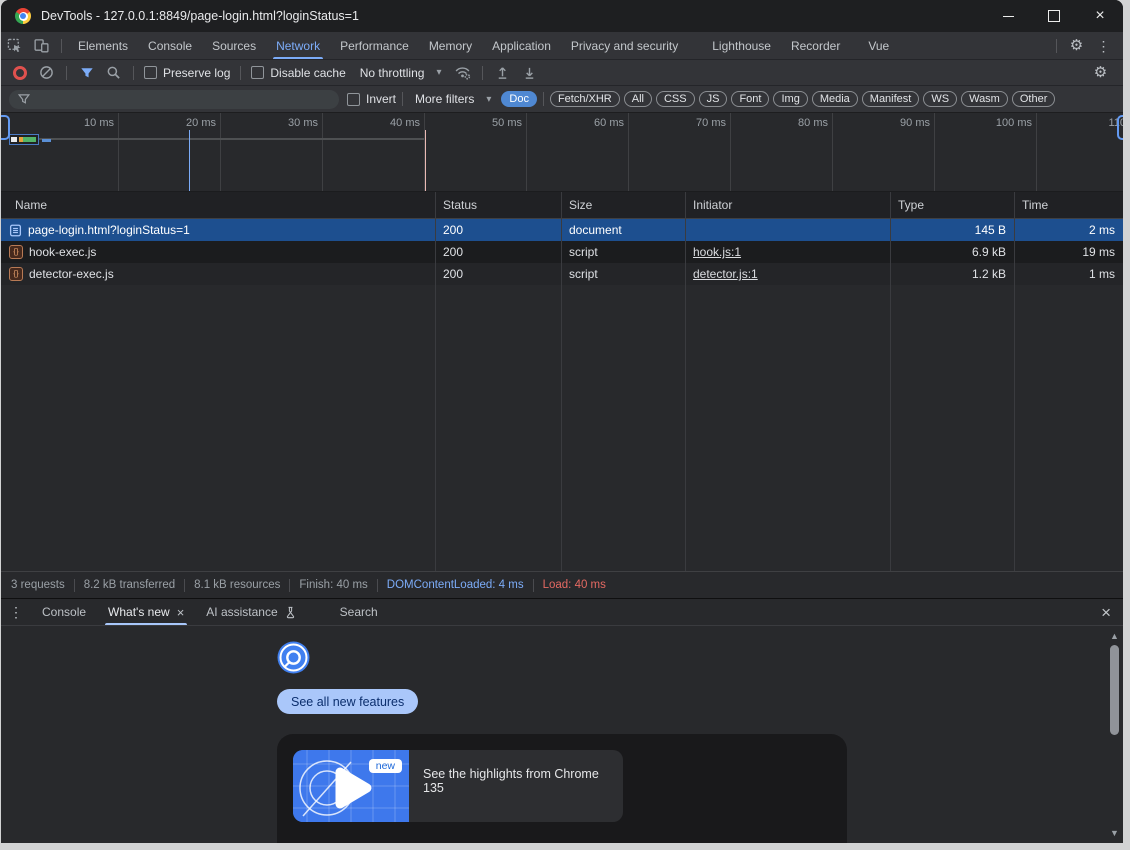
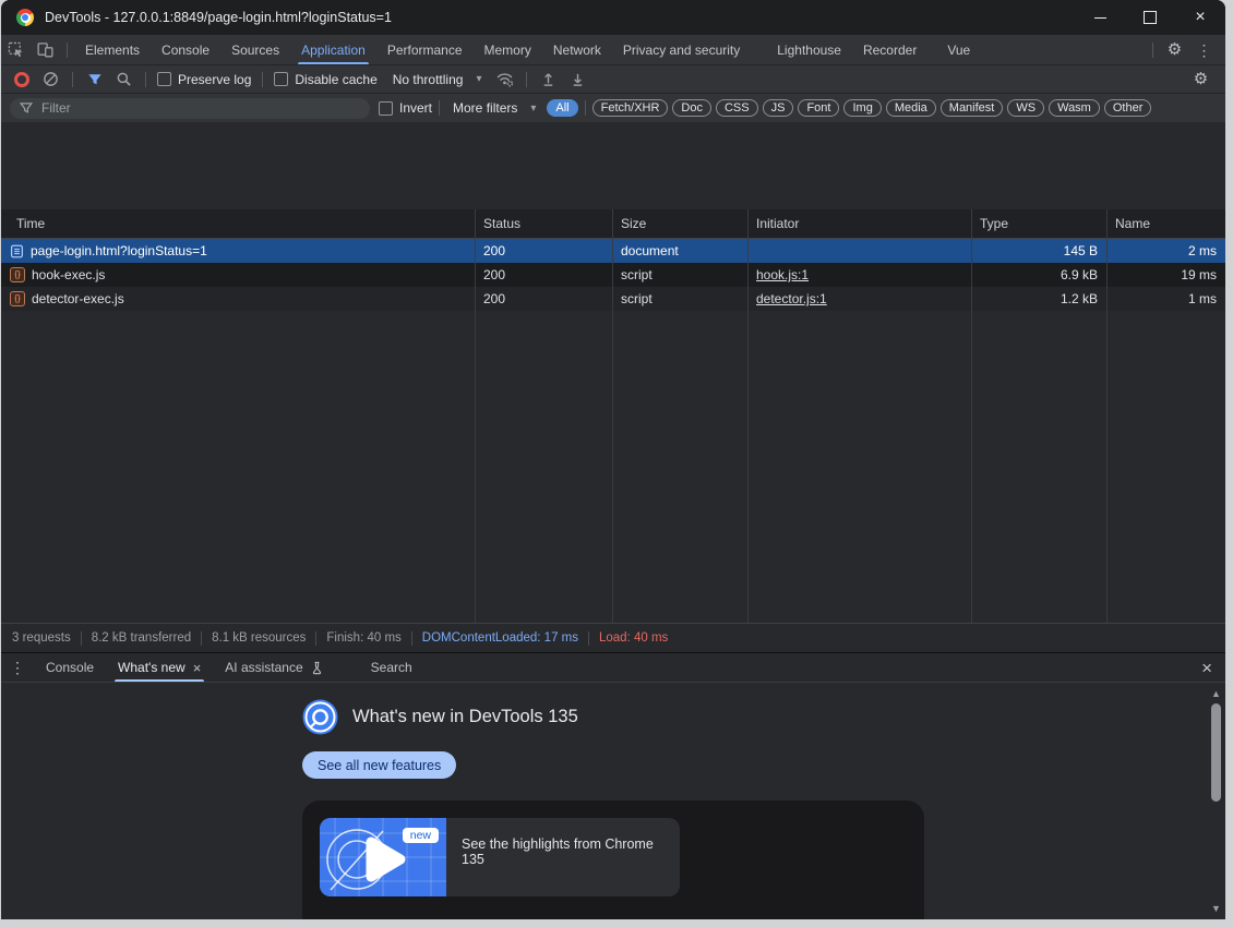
  DevTools - 127.0.0.1:8849/page-login.html?loginStatus=1
  ×
  Elements
  Console
  Sources
- Network
+ Application
  Performance
  Memory
- Application
+ Network
  Privacy and security
  Lighthouse
  Recorder
  Vue
  ⚙
  ⋮
  Preserve log
  Disable cache
  No throttling
  ▾
  ⚙
+ Filter
  Invert
  More filters
  ▾
- Doc
+ All
  Fetch/XHR
- All
+ Doc
  CSS
  JS
  Font
  Img
  Media
  Manifest
  WS
  Wasm
  Other
- 10 ms
- 20 ms
- 30 ms
- 40 ms
- 50 ms
- 60 ms
- 70 ms
- 80 ms
- 90 ms
- 100 ms
- 110
- Name
+ Time
  Status
  Size
  Initiator
  Type
- Time
+ Name
  page-login.html?loginStatus=1
  200
  document
  145 B
  2 ms
  {}
  hook-exec.js
  200
  script
  hook.js:1
  6.9 kB
  19 ms
  {}
  detector-exec.js
  200
  script
  detector.js:1
  1.2 kB
  1 ms
  3 requests
  8.2 kB transferred
  8.1 kB resources
  Finish: 40 ms
- DOMContentLoaded: 4 ms
+ DOMContentLoaded: 17 ms
  Load: 40 ms
  ⋮
  Console
  What's new
  ×
  AI assistance
  Search
  ×
+ What's new in DevTools 135
  See all new features
  new
  See the highlights from Chrome 135
  ▲
  ▼
